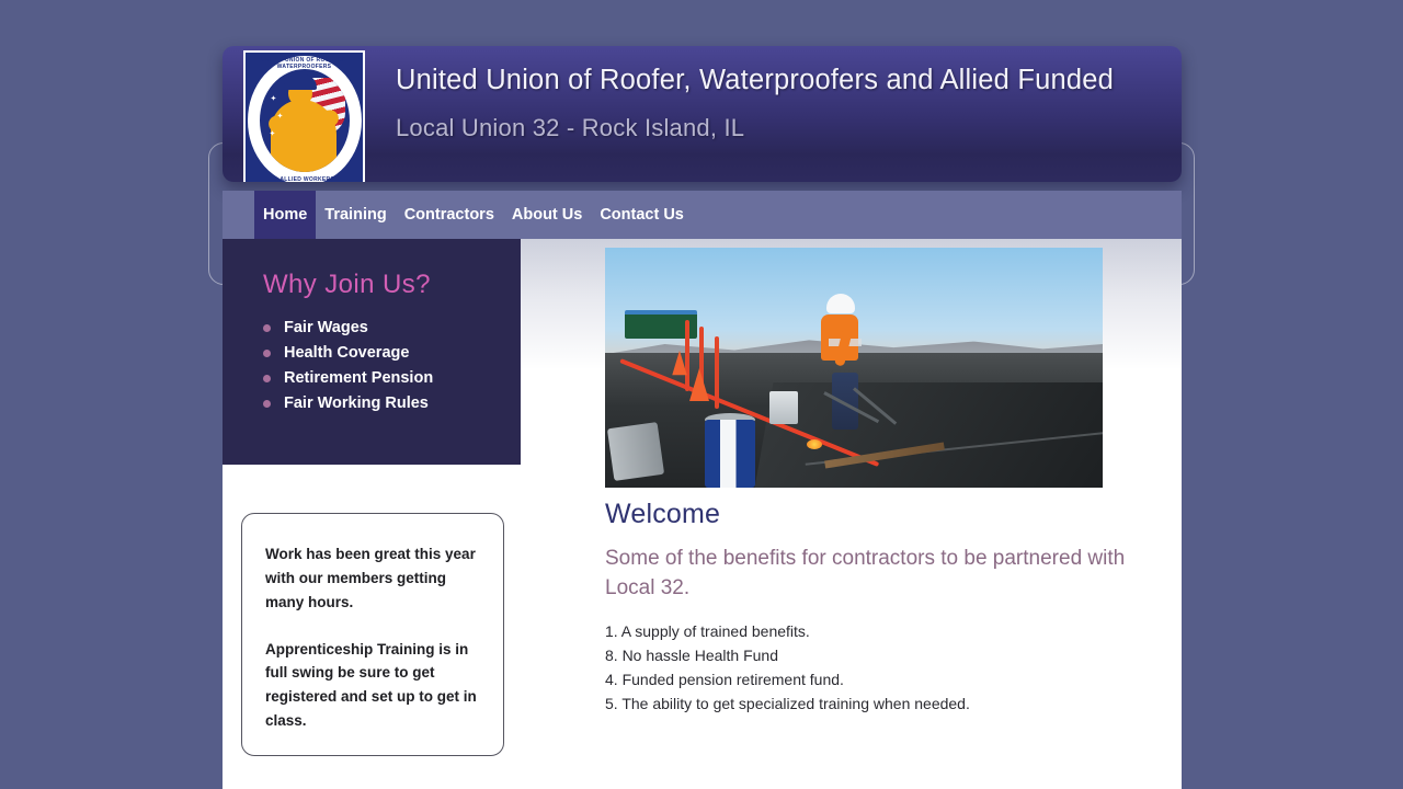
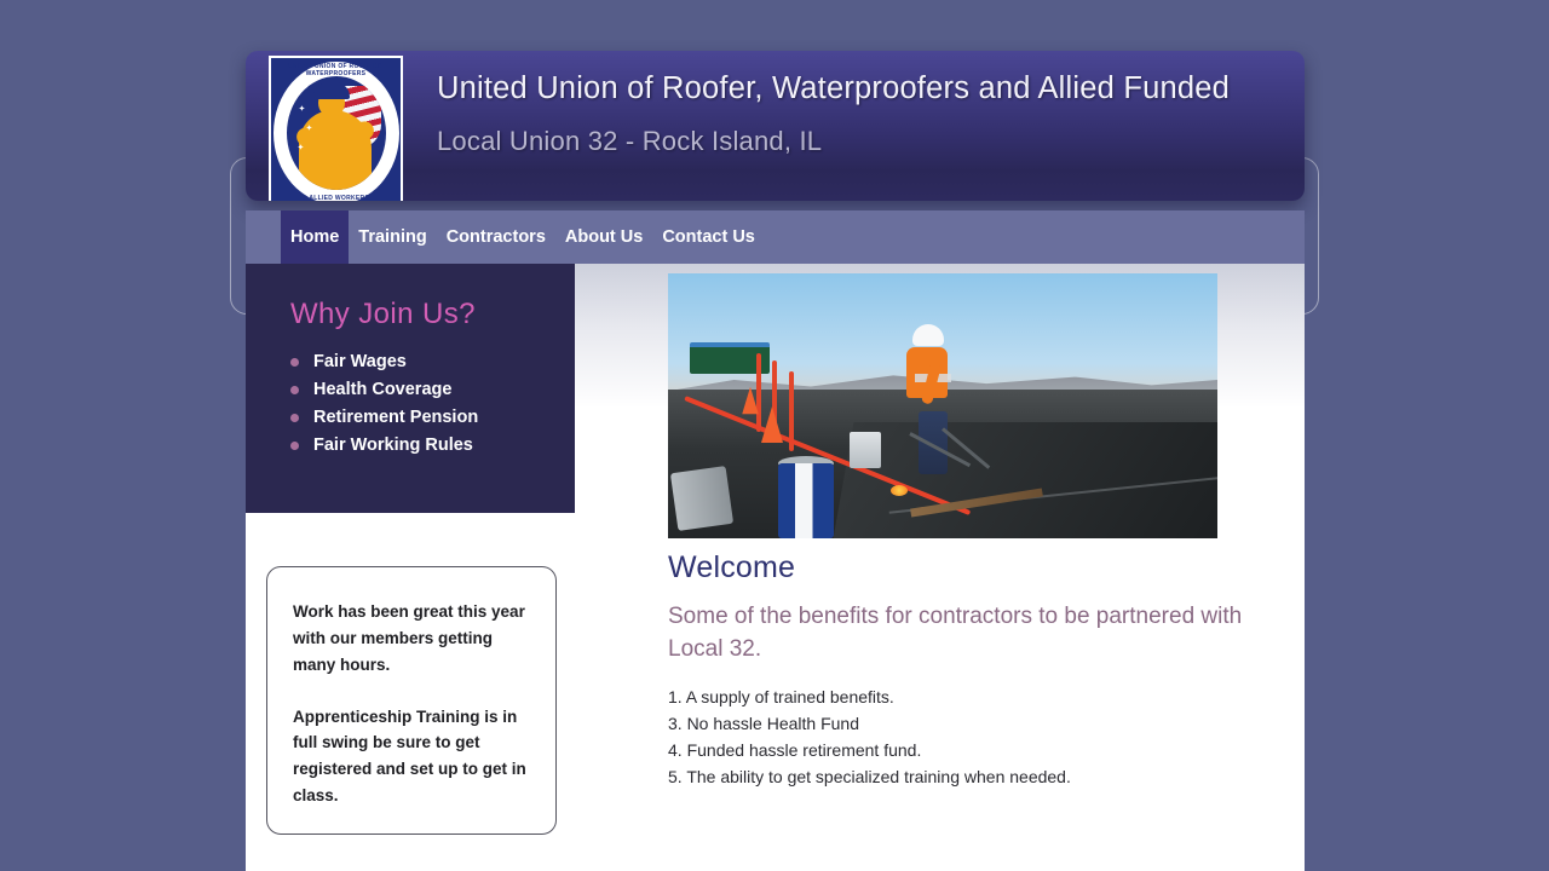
  United Union of Roofer, Waterproofers and Allied Funded
  Local Union 32 - Rock Island, IL
  Home
  Training
  Contractors
  About Us
  Contact Us
  Why Join Us?
  Fair Wages
  Health Coverage
  Retirement Pension
  Fair Working Rules
  Work has been great this year with our members getting many hours.
  Apprenticeship Training is in full swing be sure to get registered and set up to get in class.
  Welcome
  Some of the benefits for contractors to be partnered with Local 32.
  1. A supply of trained benefits.
- 8. No hassle Health Fund
+ 3. No hassle Health Fund
- 4. Funded pension retirement fund.
+ 4. Funded hassle retirement fund.
  5. The ability to get specialized training when needed.
